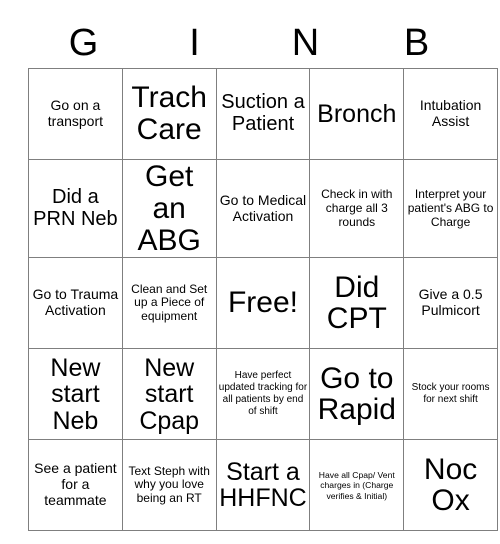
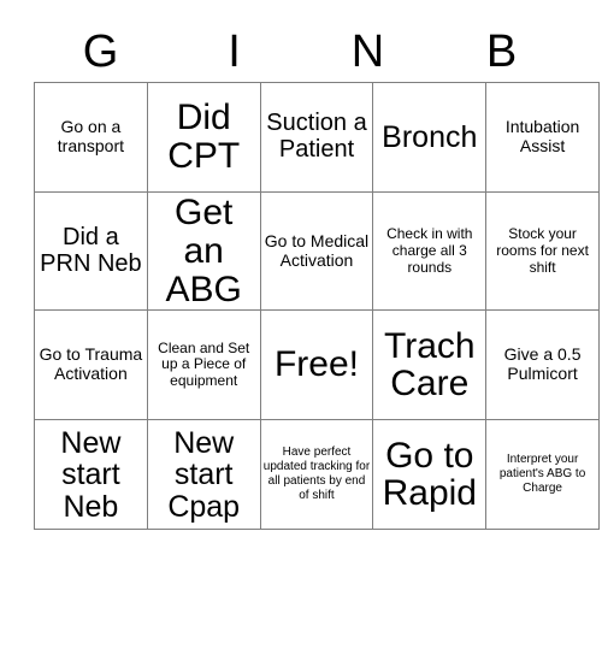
  G
  I
  N
  B
- Go on a transport	Trach Care	Suction a Patient	Bronch	Intubation Assist
+ Go on a transport	Did CPT	Suction a Patient	Bronch	Intubation Assist
- Did a PRN Neb	Get an ABG	Go to Medical Activation	Check in with charge all 3 rounds	Interpret your patient's ABG to Charge
+ Did a PRN Neb	Get an ABG	Go to Medical Activation	Check in with charge all 3 rounds	Stock your rooms for next shift
- Go to Trauma Activation	Clean and Set up a Piece of equipment	Free!	Did CPT	Give a 0.5 Pulmicort
+ Go to Trauma Activation	Clean and Set up a Piece of equipment	Free!	Trach Care	Give a 0.5 Pulmicort
- New start Neb	New start Cpap	Have perfect updated tracking for all patients by end of shift	Go to Rapid	Stock your rooms for next shift
+ New start Neb	New start Cpap	Have perfect updated tracking for all patients by end of shift	Go to Rapid	Interpret your patient's ABG to Charge
- See a patient for a teammate	Text Steph with why you love being an RT	Start a HHFNC	Have all Cpap/ Vent charges in (Charge verifies & Initial)	Noc Ox
